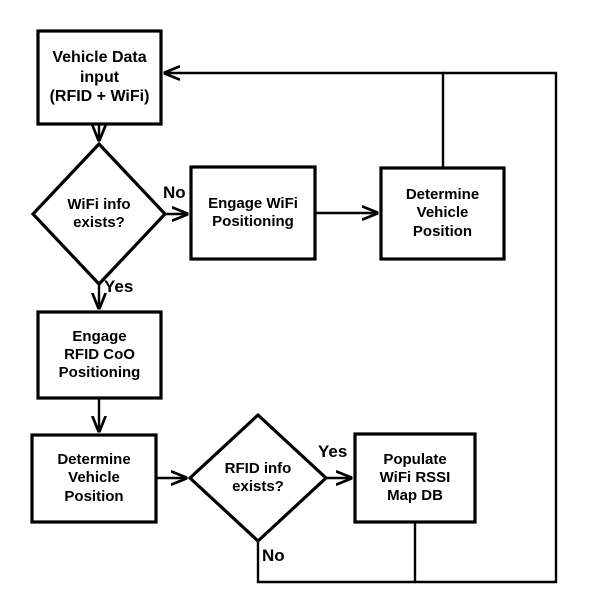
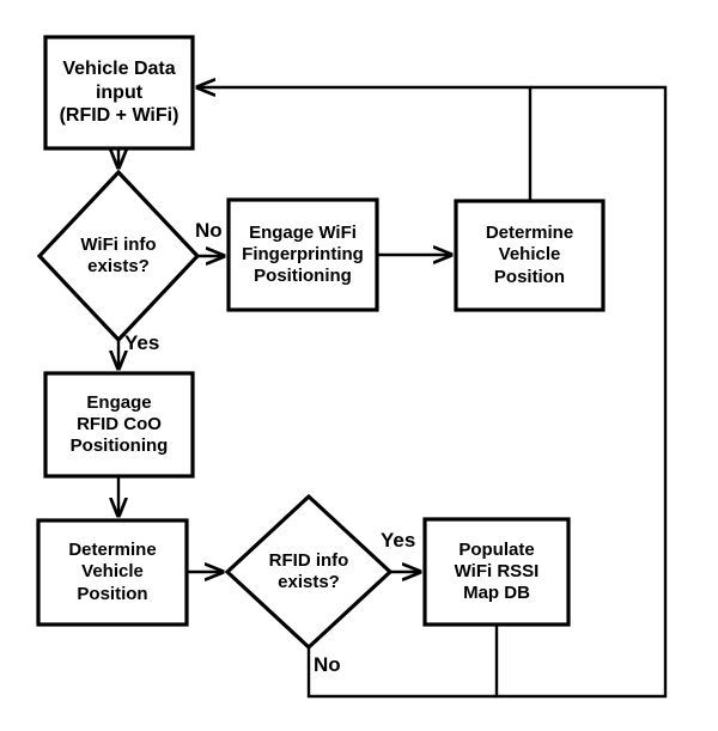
  Vehicle Data
  input
  (RFID + WiFi)
  WiFi info
  exists?
  Engage WiFi
+ Fingerprinting
  Positioning
  Determine
  Vehicle
  Position
  Engage
  RFID CoO
  Positioning
  Determine
  Vehicle
  Position
  RFID info
  exists?
  Populate
  WiFi RSSI
  Map DB
  No
  Yes
  Yes
  No
